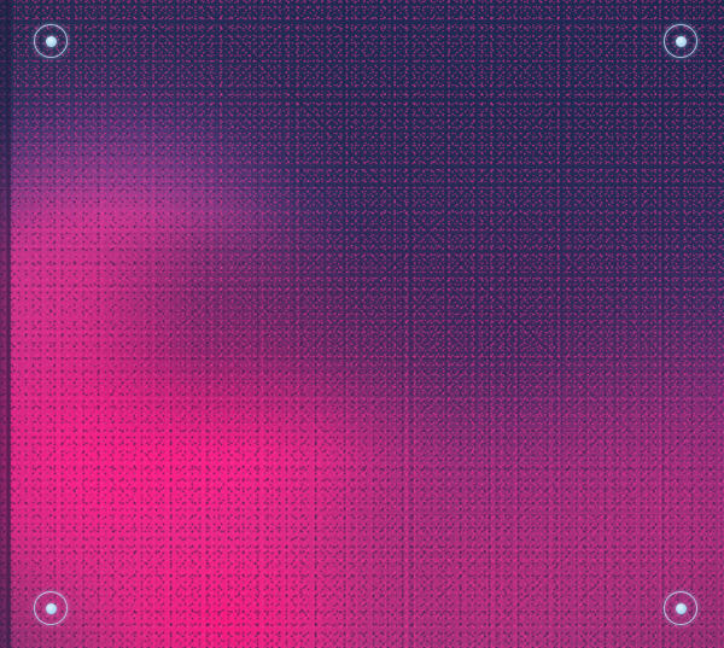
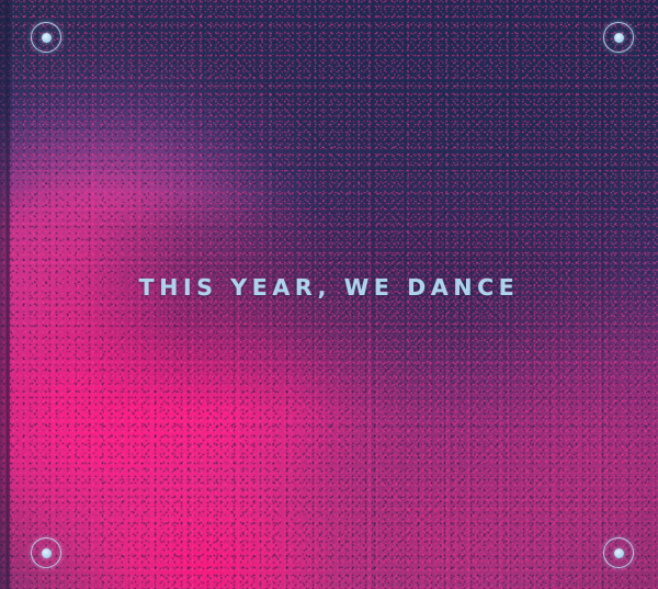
+ THIS YEAR, WE DANCE
